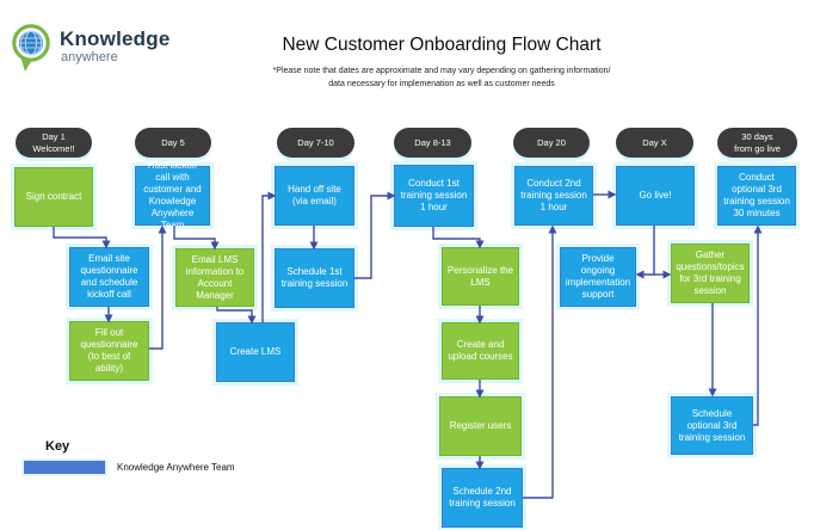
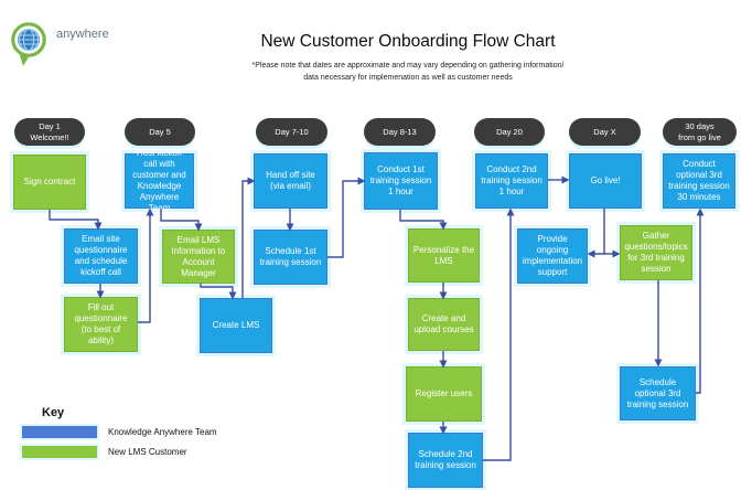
- Knowledge
  anywhere
  New Customer Onboarding Flow Chart
  Day 1
  Welcome!!
  Day 5
  Day 7-10
  Day 8-13
  Day 20
  Day X
  30 days
  from go live
  Sign contract
  Email site questionnaire and schedule kickoff call
  Fill out questionnaire (to best of ability)
  Host kickoff call with customer and Knowledge Anywhere Team
  Email LMS information to Account Manager
  Create LMS
  Hand off site (via email)
  Schedule 1st training session
  Conduct 1st training session 1 hour
  Personalize the LMS
  Create and upload courses
  Register users
  Schedule 2nd training session
  Conduct 2nd training session 1 hour
  Provide ongoing implementation support
  Go live!
  Gather questions/topics for 3rd training session
  Schedule optional 3rd training session
  Conduct optional 3rd training session 30 minutes
  Key
  Knowledge Anywhere Team
+ New LMS Customer
